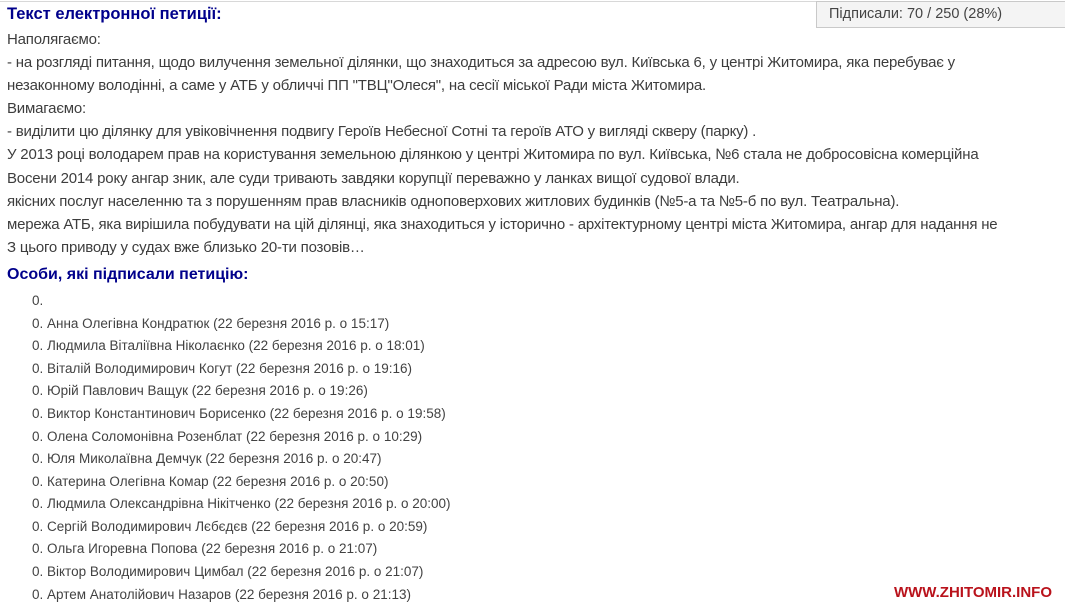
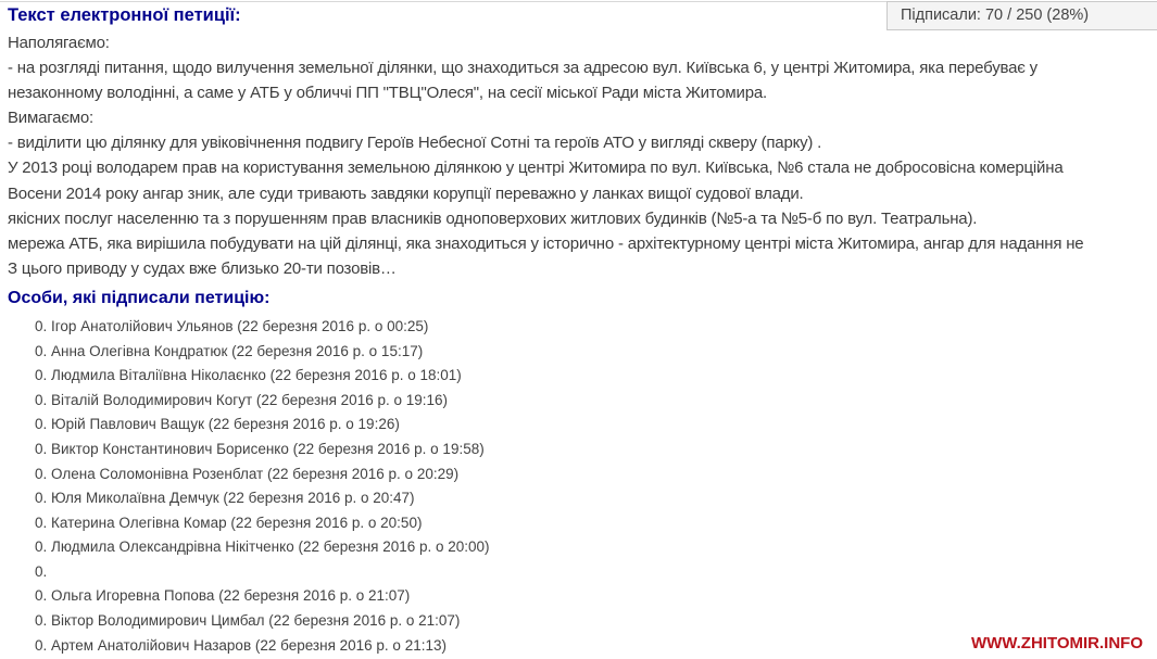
  Підписали: 70 / 250 (28%)
  Текст електронної петиції:
  Наполягаємо:
  - на розгляді питання, щодо вилучення земельної ділянки, що знаходиться за адресою вул. Київська 6, у центрі Житомира, яка перебуває у
  незаконному володінні, а саме у АТБ у обличчі ПП "ТВЦ"Олеся", на сесії міської Ради міста Житомира.
  Вимагаємо:
  - виділити цю ділянку для увіковічнення подвигу Героїв Небесної Сотні та героїв АТО у вигляді скверу (парку) .
  У 2013 році володарем прав на користування земельною ділянкою у центрі Житомира по вул. Київська, №6 стала не добросовісна комерційна
  Восени 2014 року ангар зник, але суди тривають завдяки корупції переважно у ланках вищої судової влади.
  якісних послуг населенню та з порушенням прав власників одноповерхових житлових будинків (№5-а та №5-б по вул. Театральна).
  мережа АТБ, яка вирішила побудувати на цій ділянці, яка знаходиться у історично - архітектурному центрі міста Житомира, ангар для надання не
  З цього приводу у судах вже близько 20-ти позовів…
  Особи, які підписали петицію:
  0.
+ Ігор Анатолійович Ульянов (22 березня 2016 р. о 00:25)
  0.
  Анна Олегівна Кондратюк (22 березня 2016 р. о 15:17)
  0.
  Людмила Віталіївна Ніколаєнко (22 березня 2016 р. о 18:01)
  0.
  Віталій Володимирович Когут (22 березня 2016 р. о 19:16)
  0.
  Юрій Павлович Ващук (22 березня 2016 р. о 19:26)
  0.
  Виктор Константинович Борисенко (22 березня 2016 р. о 19:58)
  0.
- Олена Соломонівна Розенблат (22 березня 2016 р. о 10:29)
+ Олена Соломонівна Розенблат (22 березня 2016 р. о 20:29)
  0.
  Юля Миколаївна Демчук (22 березня 2016 р. о 20:47)
  0.
  Катерина Олегівна Комар (22 березня 2016 р. о 20:50)
  0.
  Людмила Олександрівна Нікітченко (22 березня 2016 р. о 20:00)
  0.
- Сергій Володимирович Лєбєдєв (22 березня 2016 р. о 20:59)
  0.
  Ольга Игоревна Попова (22 березня 2016 р. о 21:07)
  0.
  Віктор Володимирович Цимбал (22 березня 2016 р. о 21:07)
  0.
  Артем Анатолійович Назаров (22 березня 2016 р. о 21:13)
  WWW.ZHITOMIR.INFO
